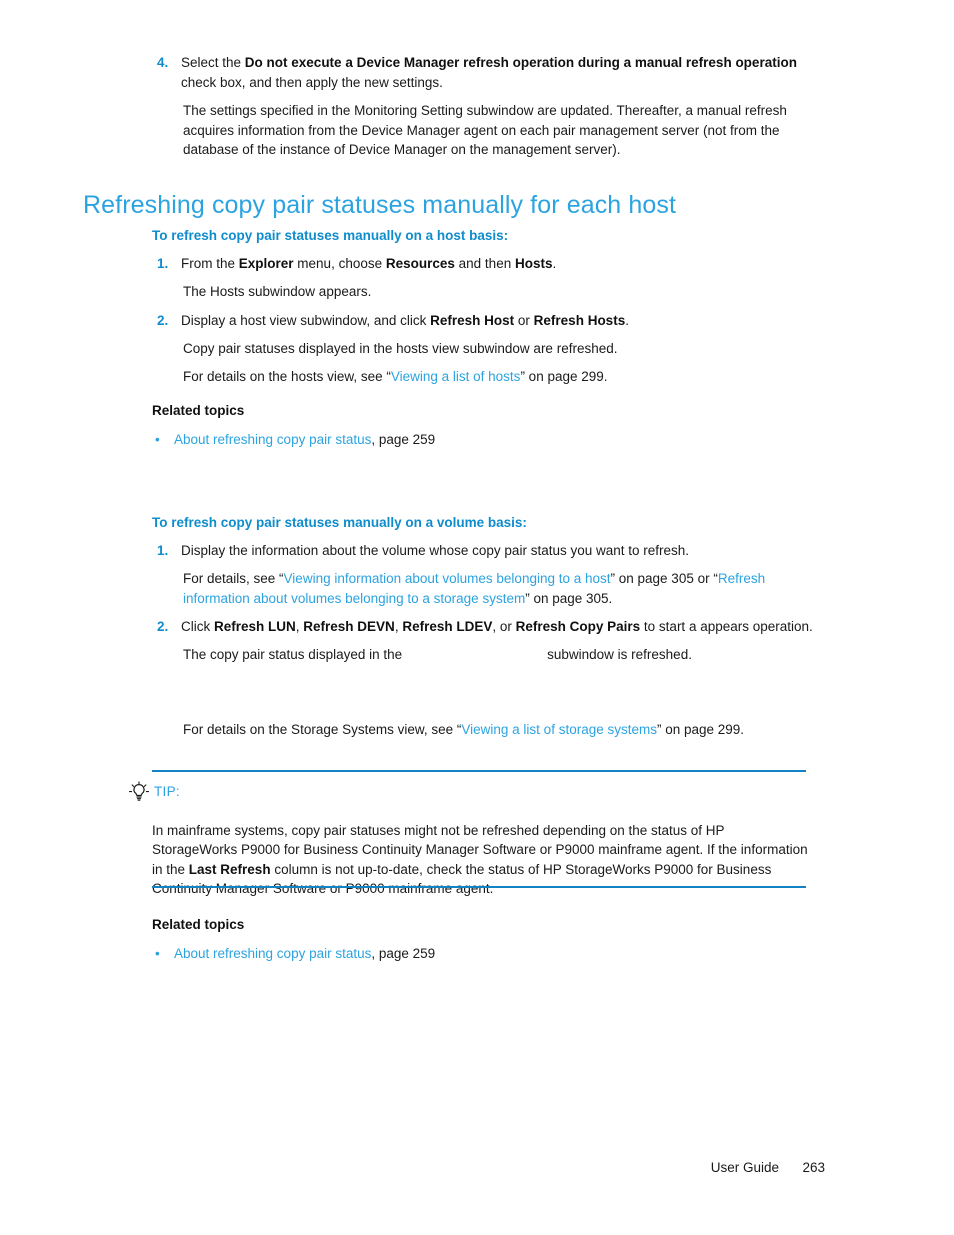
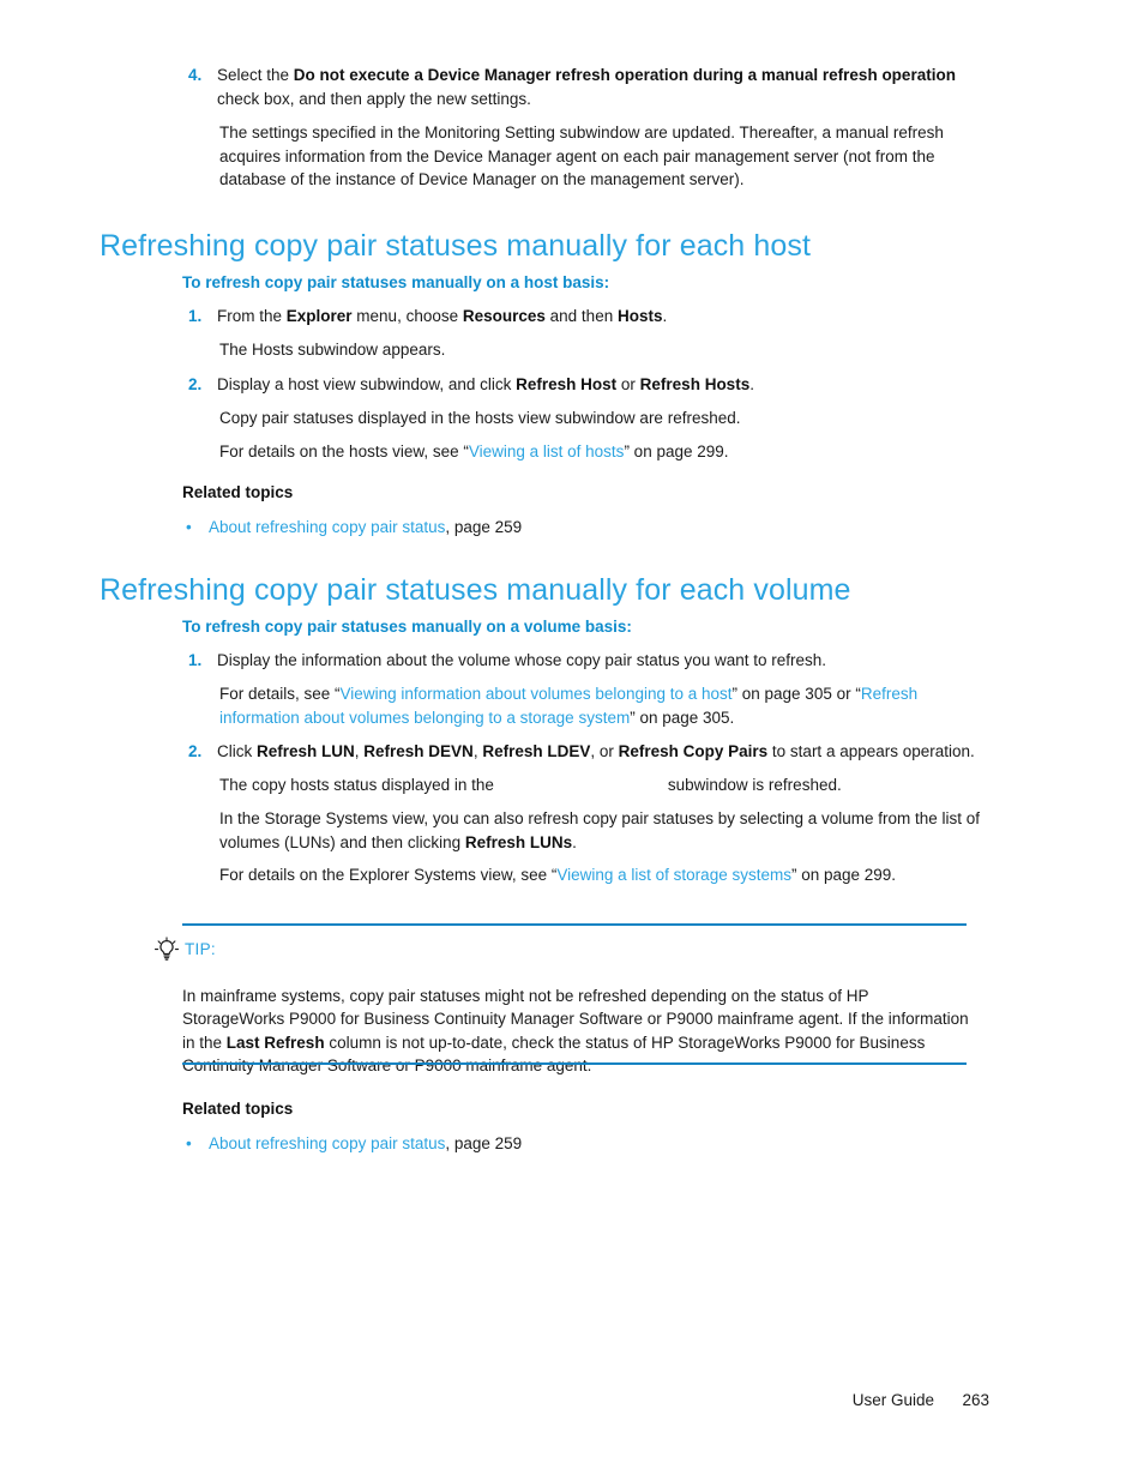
  4.
  Select the Do not execute a Device Manager refresh operation during a manual refresh operation check box, and then apply the new settings.
  The settings specified in the Monitoring Setting subwindow are updated. Thereafter, a manual refresh acquires information from the Device Manager agent on each pair management server (not from the database of the instance of Device Manager on the management server).
  Refreshing copy pair statuses manually for each host
  To refresh copy pair statuses manually on a host basis:
  1.
  From the Explorer menu, choose Resources and then Hosts.
  The Hosts subwindow appears.
  2.
  Display a host view subwindow, and click Refresh Host or Refresh Hosts.
  Copy pair statuses displayed in the hosts view subwindow are refreshed.
  For details on the hosts view, see “Viewing a list of hosts” on page 299.
  Related topics
  •
  About refreshing copy pair status, page 259
+ Refreshing copy pair statuses manually for each volume
  To refresh copy pair statuses manually on a volume basis:
  1.
  Display the information about the volume whose copy pair status you want to refresh.
  For details, see “Viewing information about volumes belonging to a host” on page 305 or “Refresh information about volumes belonging to a storage system” on page 305.
  2.
  Click Refresh LUN, Refresh DEVN, Refresh LDEV, or Refresh Copy Pairs to start a appears operation.
- The copy pair status displayed in the subwindow is refreshed.
+ The copy hosts status displayed in the subwindow is refreshed.
+ In the Storage Systems view, you can also refresh copy pair statuses by selecting a volume from the list of volumes (LUNs) and then clicking Refresh LUNs.
- For details on the Storage Systems view, see “Viewing a list of storage systems” on page 299.
+ For details on the Explorer Systems view, see “Viewing a list of storage systems” on page 299.
  TIP:
  In mainframe systems, copy pair statuses might not be refreshed depending on the status of HP StorageWorks P9000 for Business Continuity Manager Software or P9000 mainframe agent. If the information in the Last Refresh column is not up-to-date, check the status of HP StorageWorks P9000 for Business Continuity Manager Software or P9000 mainframe agent.
  Related topics
  •
  About refreshing copy pair status, page 259
  User Guide 263
